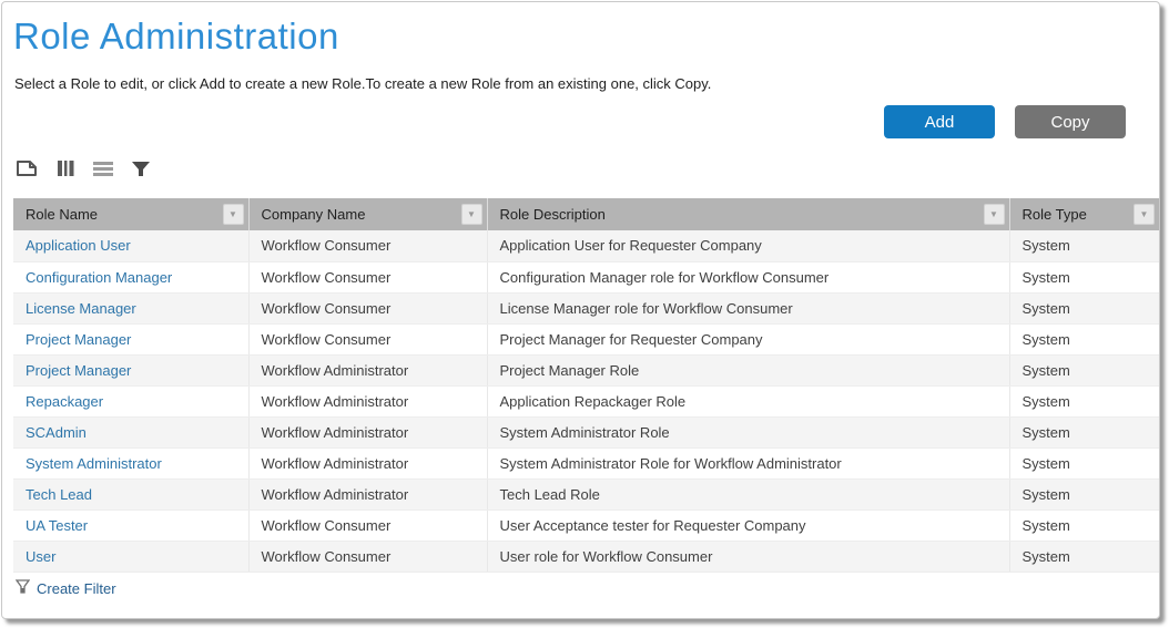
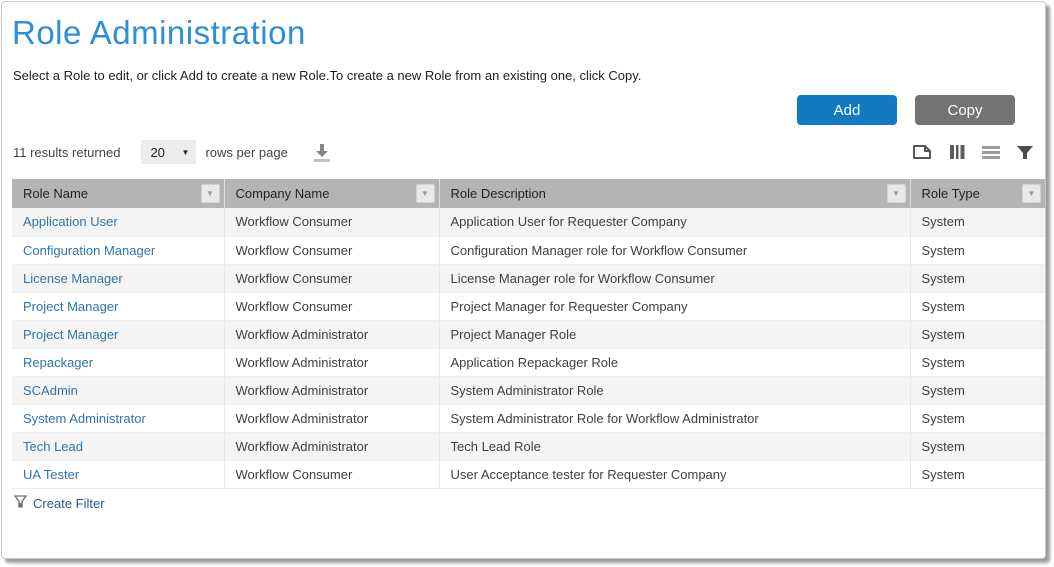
  Role Administration
  Select a Role to edit, or click Add to create a new Role.To create a new Role from an existing one, click Copy.
  Add
  Copy
+ 11 results returned
+ 20
+ ▼
+ rows per page
  Role Name ▼	Company Name ▼	Role Description ▼	Role Type ▼
  Application User	Workflow Consumer	Application User for Requester Company	System
  Configuration Manager	Workflow Consumer	Configuration Manager role for Workflow Consumer	System
  License Manager	Workflow Consumer	License Manager role for Workflow Consumer	System
  Project Manager	Workflow Consumer	Project Manager for Requester Company	System
  Project Manager	Workflow Administrator	Project Manager Role	System
  Repackager	Workflow Administrator	Application Repackager Role	System
  SCAdmin	Workflow Administrator	System Administrator Role	System
  System Administrator	Workflow Administrator	System Administrator Role for Workflow Administrator	System
  Tech Lead	Workflow Administrator	Tech Lead Role	System
  UA Tester	Workflow Consumer	User Acceptance tester for Requester Company	System
- User	Workflow Consumer	User role for Workflow Consumer	System
  Create Filter
